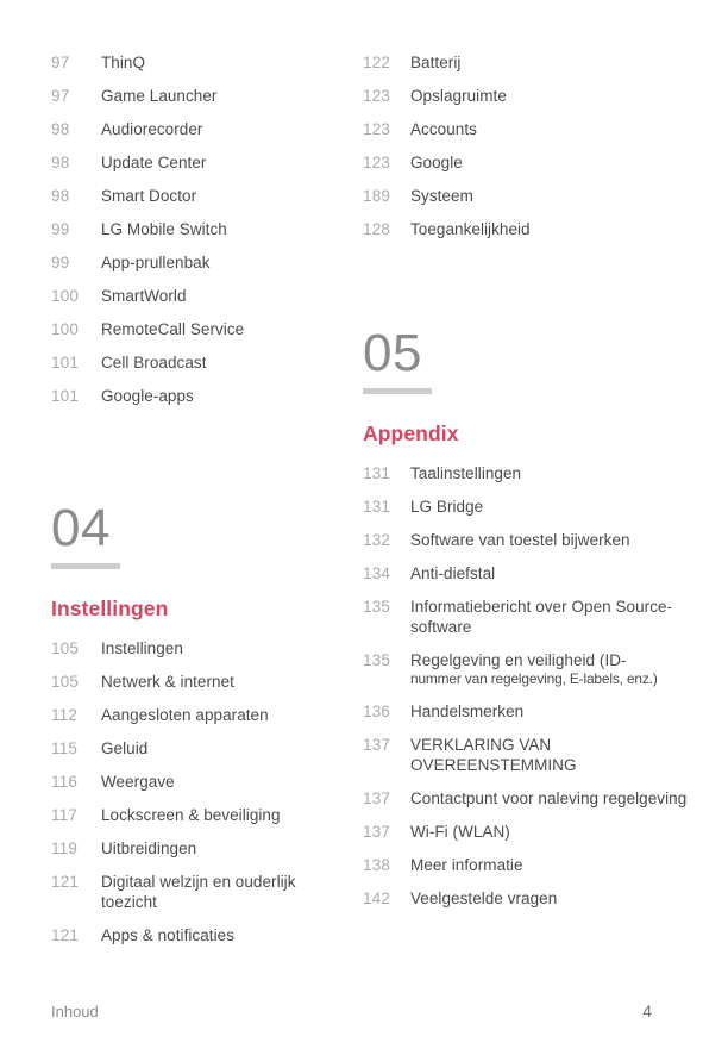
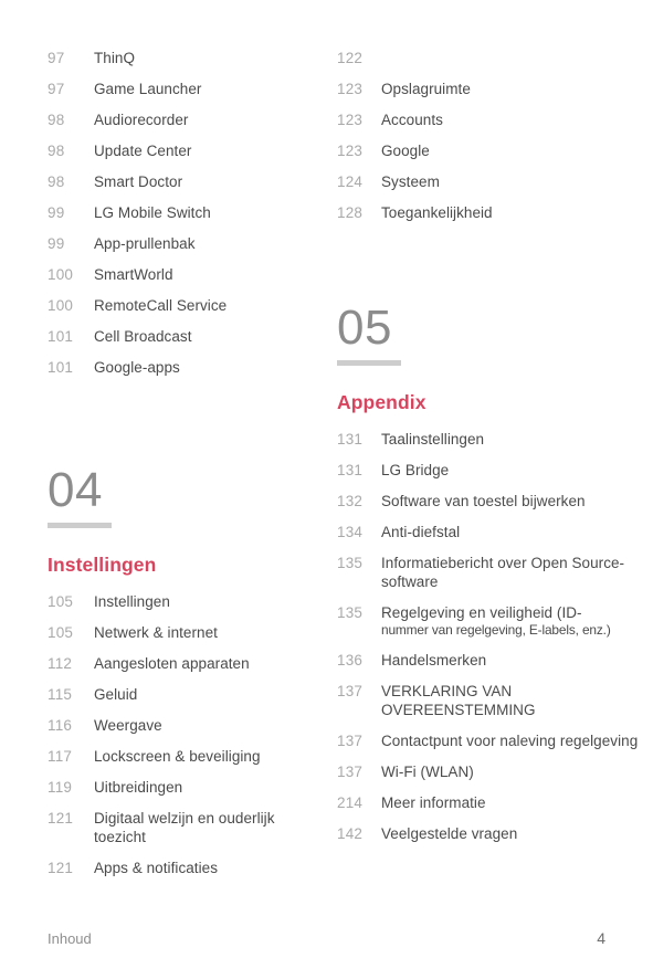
  97
  ThinQ
  97
  Game Launcher
  98
  Audiorecorder
  98
  Update Center
  98
  Smart Doctor
  99
  LG Mobile Switch
  99
  App-prullenbak
  100
  SmartWorld
  100
  RemoteCall Service
  101
  Cell Broadcast
  101
  Google-apps
  04
  Instellingen
  105
  Instellingen
  105
  Netwerk & internet
  112
  Aangesloten apparaten
  115
  Geluid
  116
  Weergave
  117
  Lockscreen & beveiliging
  119
  Uitbreidingen
  121
  Digitaal welzijn en ouderlijk toezicht
  121
  Apps & notificaties
  122
- Batterij
  123
  Opslagruimte
  123
  Accounts
  123
  Google
- 189
+ 124
  Systeem
  128
  Toegankelijkheid
  05
  Appendix
  131
  Taalinstellingen
  131
  LG Bridge
  132
  Software van toestel bijwerken
  134
  Anti-diefstal
  135
  Informatiebericht over Open Source-software
  135
  Regelgeving en veiligheid (ID-
  nummer van regelgeving, E-labels, enz.)
  136
  Handelsmerken
  137
  VERKLARING VAN OVEREENSTEMMING
  137
  Contactpunt voor naleving regelgeving
  137
  Wi-Fi (WLAN)
- 138
+ 214
  Meer informatie
  142
  Veelgestelde vragen
  Inhoud
  4
